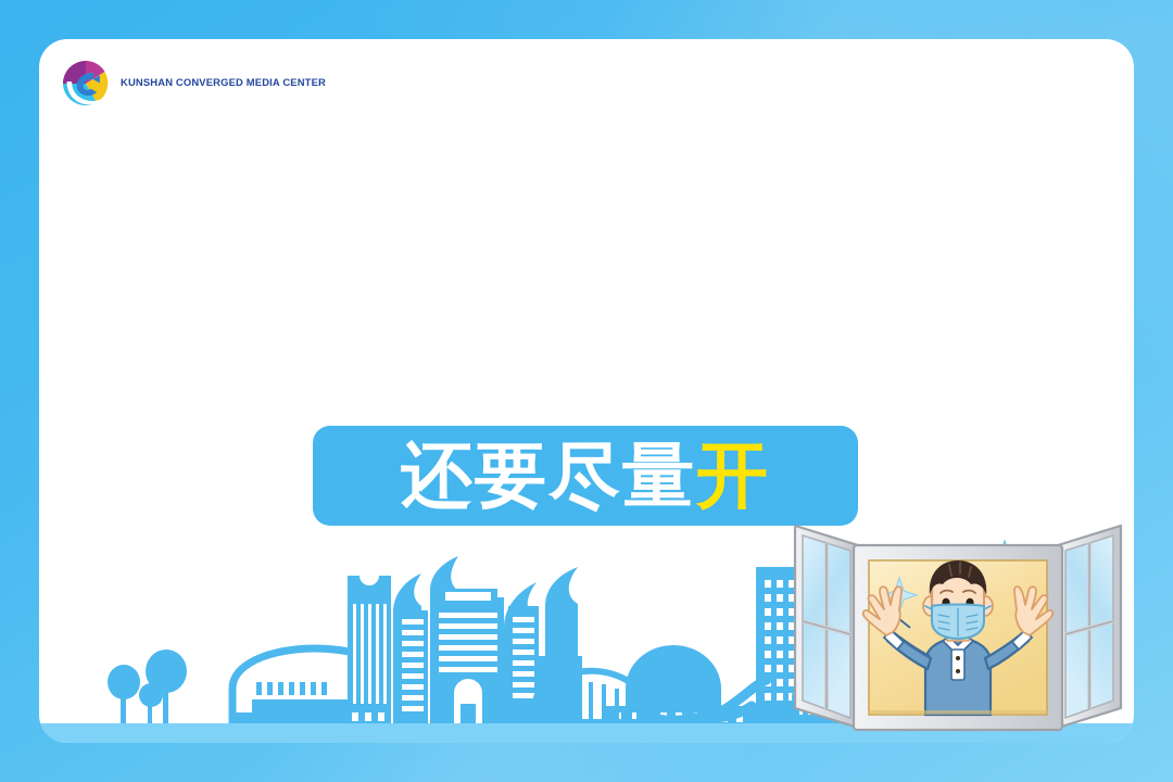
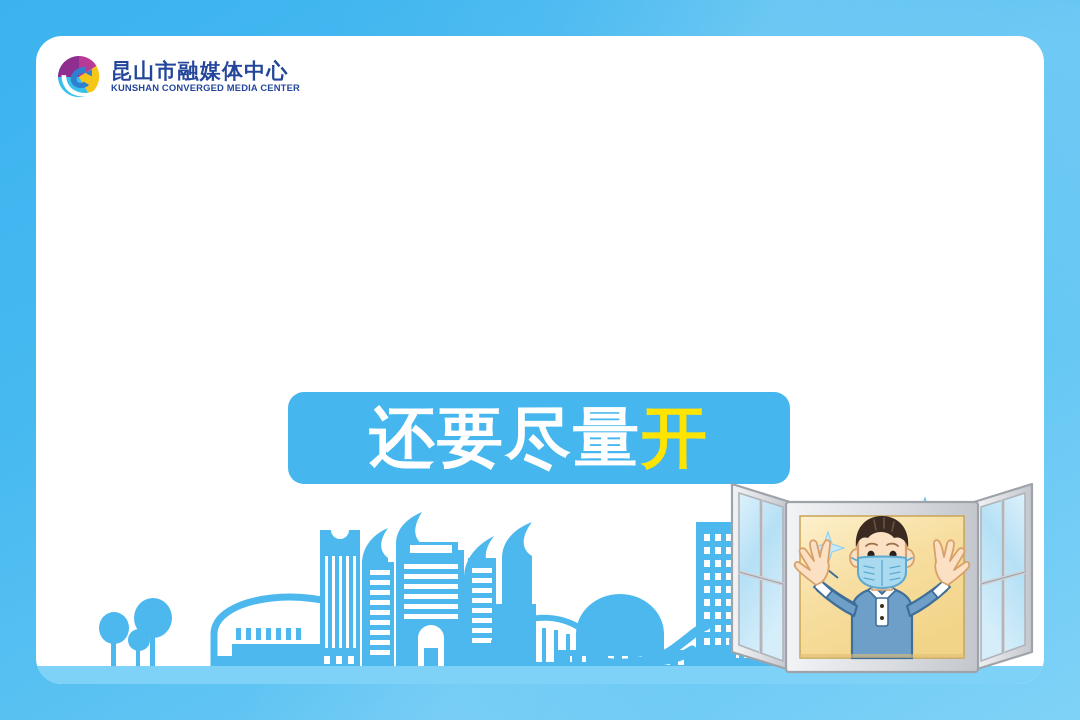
+ 昆山市融媒体中心
  KUNSHAN CONVERGED MEDIA CENTER
  还要尽量
  开
